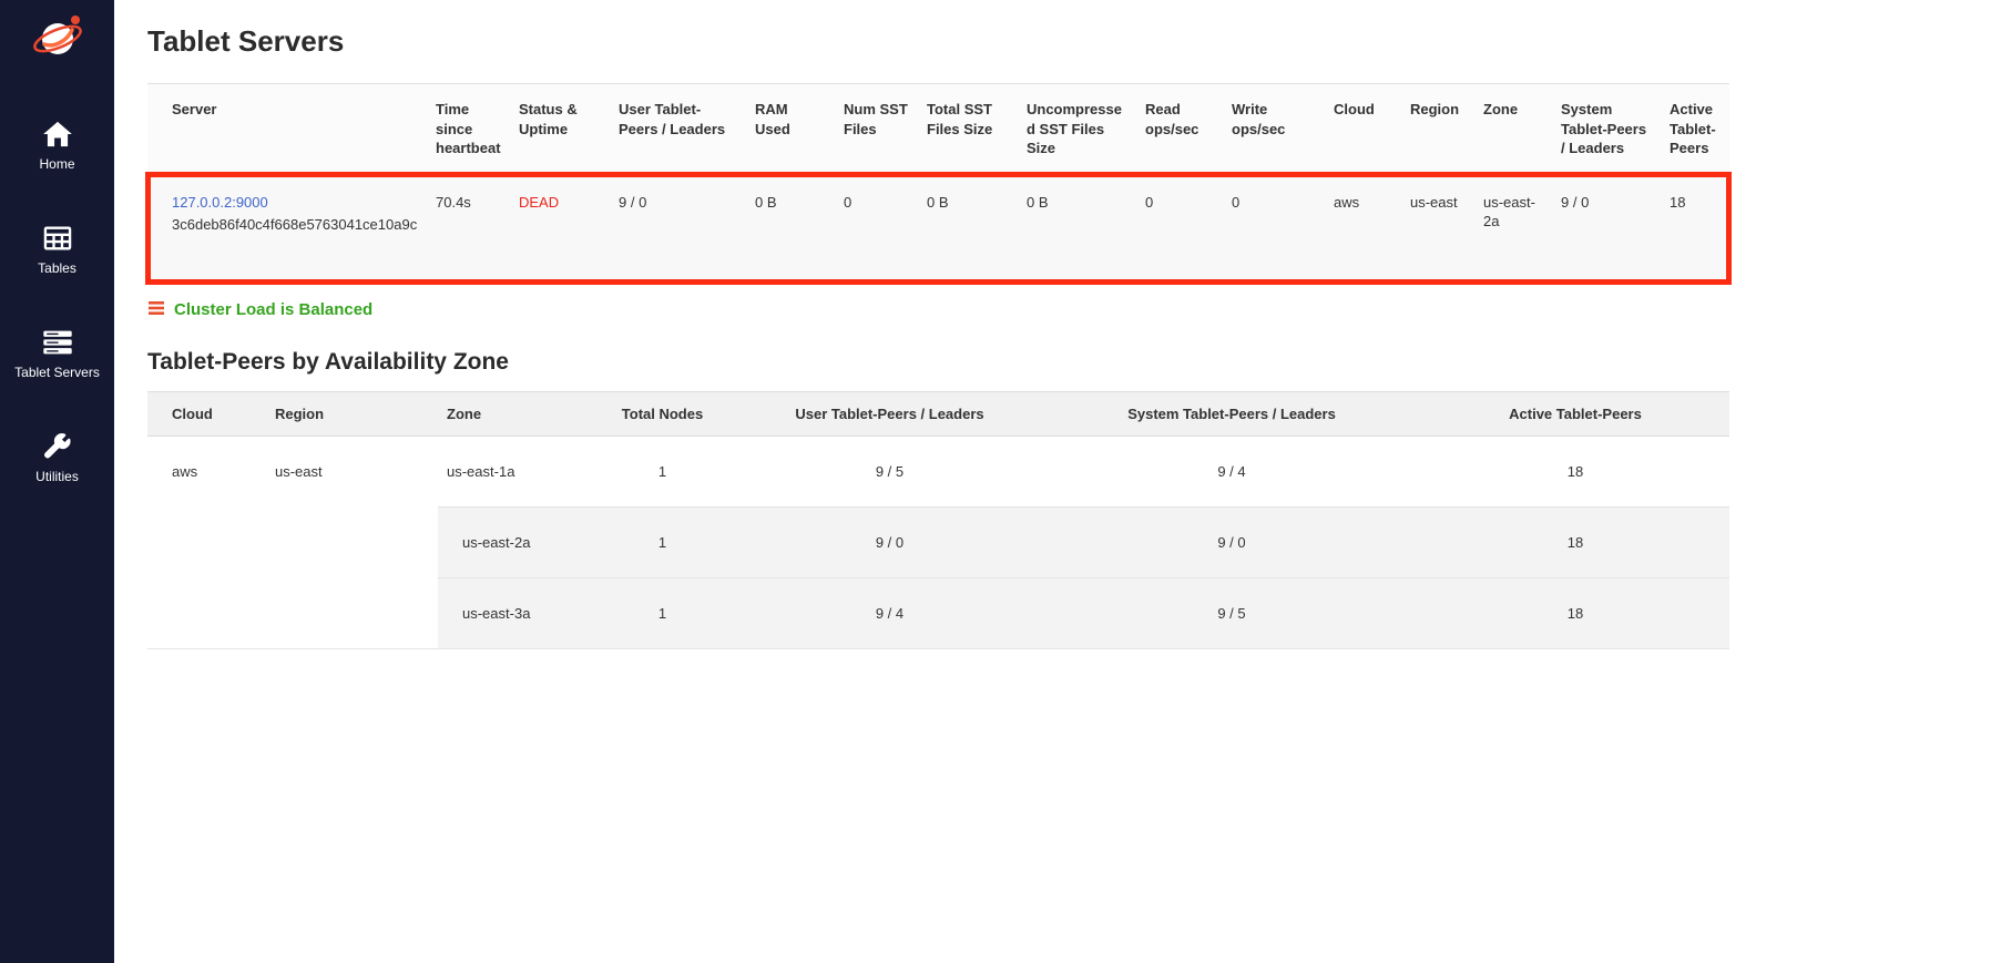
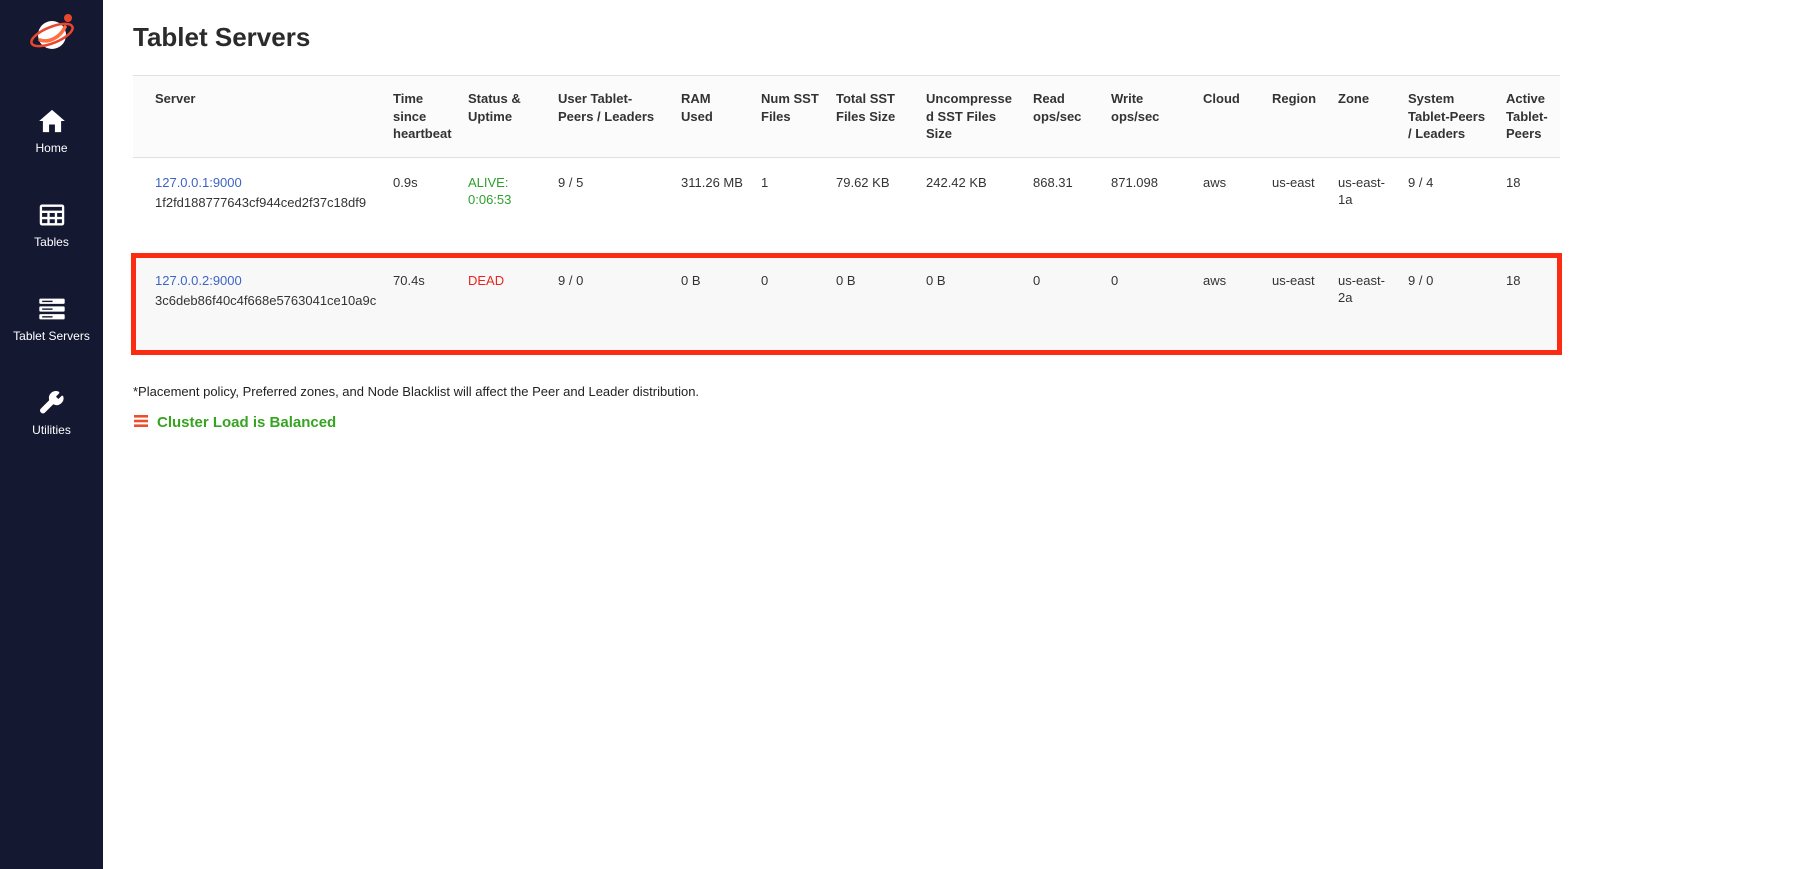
  Home
  Tables
  Tablet Servers
  Utilities
  Tablet Servers
  Server	Time since heartbeat	Status & Uptime	User Tablet-Peers / Leaders	RAM Used	Num SST Files	Total SST Files Size	Uncompressed SST Files Size	Read ops/sec	Write ops/sec	Cloud	Region	Zone	System Tablet-Peers / Leaders	Active Tablet-Peers
+ 127.0.0.1:9000 1f2fd188777643cf944ced2f37c18df9	0.9s	ALIVE: 0:06:53	9 / 5	311.26 MB	1	79.62 KB	242.42 KB	868.31	871.098	aws	us-east	us-east-1a	9 / 4	18
  127.0.0.2:9000 3c6deb86f40c4f668e5763041ce10a9c	70.4s	DEAD	9 / 0	0 B	0	0 B	0 B	0	0	aws	us-east	us-east-2a	9 / 0	18
+ *Placement policy, Preferred zones, and Node Blacklist will affect the Peer and Leader distribution.
  Cluster Load is Balanced
- Tablet-Peers by Availability Zone
- Cloud	Region	Zone	Total Nodes	User Tablet-Peers / Leaders	System Tablet-Peers / Leaders	Active Tablet-Peers
- aws	us-east	us-east-1a	1	9 / 5	9 / 4	18
- us-east-2a	1	9 / 0	9 / 0	18
- us-east-3a	1	9 / 4	9 / 5	18
